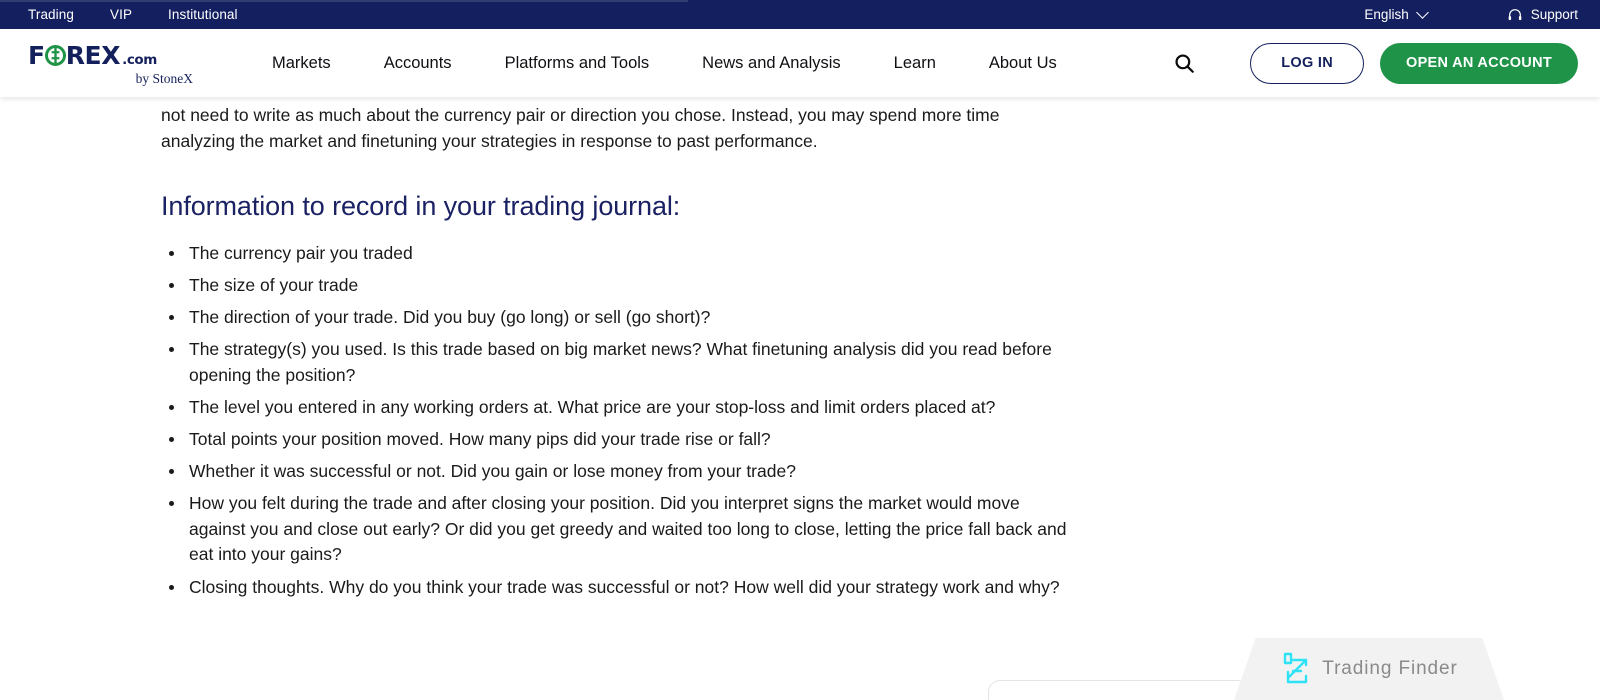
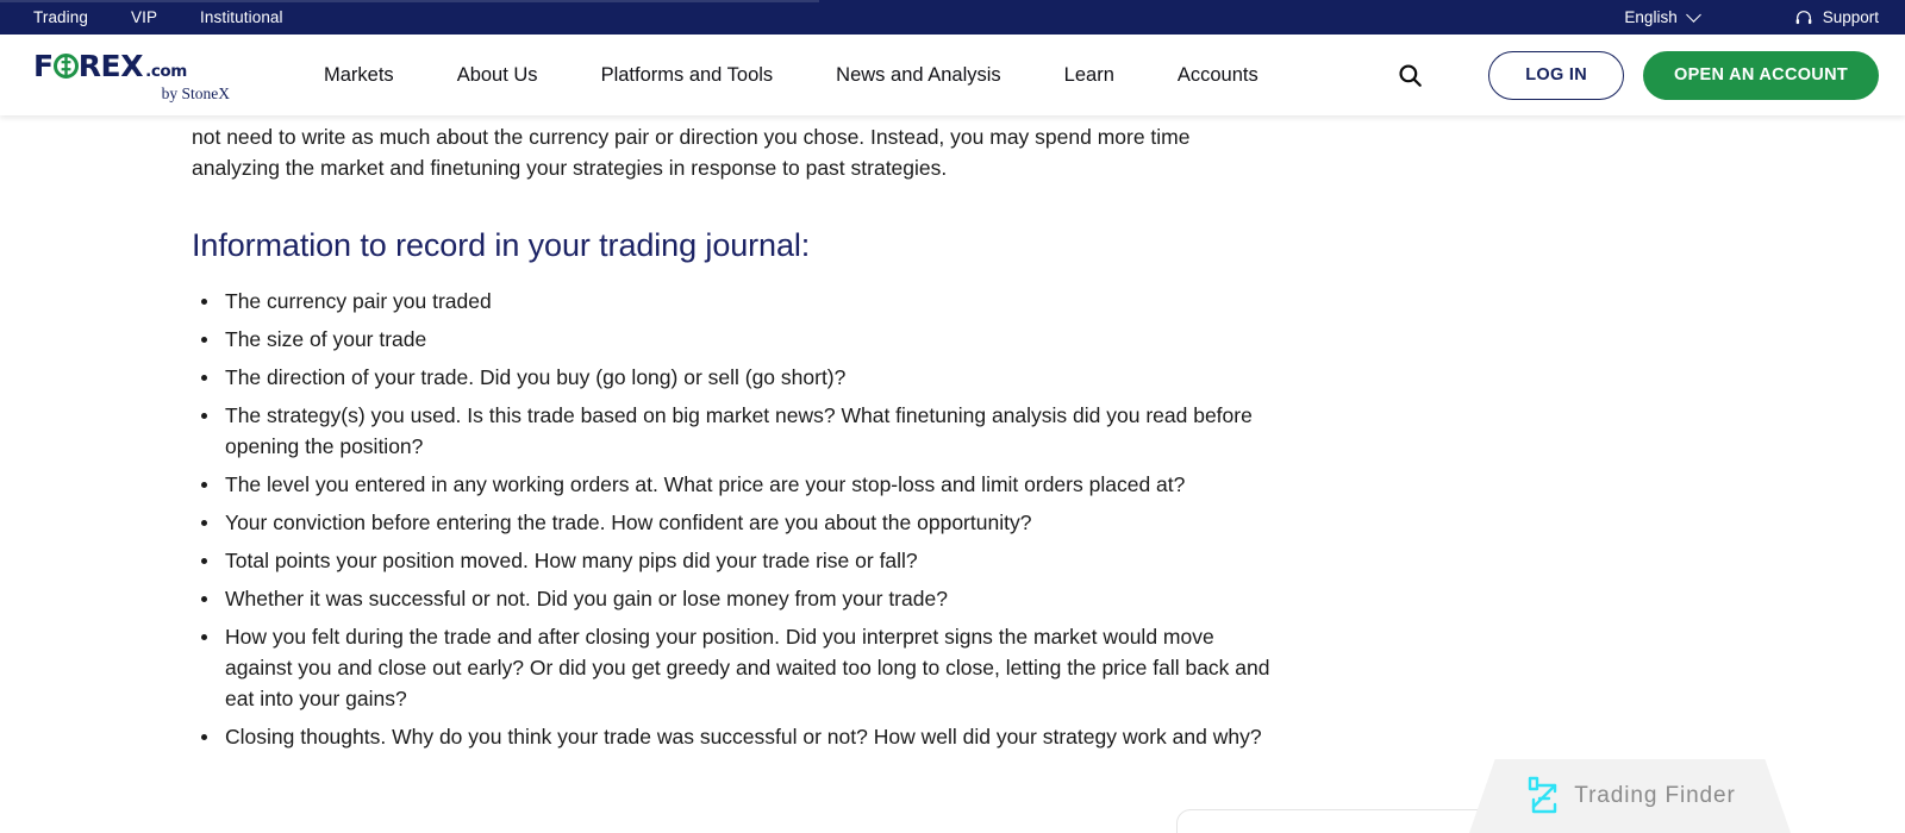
  Trading
  VIP
  Institutional
  English
  Support
  F
  REX
  .com
  by StoneX
  Markets
- Accounts
+ About Us
  Platforms and Tools
  News and Analysis
  Learn
- About Us
+ Accounts
  LOG IN
  OPEN AN ACCOUNT
- not need to write as much about the currency pair or direction you chose. Instead, you may spend more time analyzing the market and finetuning your strategies in response to past performance.
+ not need to write as much about the currency pair or direction you chose. Instead, you may spend more time analyzing the market and finetuning your strategies in response to past strategies.
  Information to record in your trading journal:
  The currency pair you traded
  The size of your trade
  The direction of your trade. Did you buy (go long) or sell (go short)?
  The strategy(s) you used. Is this trade based on big market news? What finetuning analysis did you read before opening the position?
  The level you entered in any working orders at. What price are your stop-loss and limit orders placed at?
+ Your conviction before entering the trade. How confident are you about the opportunity?
  Total points your position moved. How many pips did your trade rise or fall?
  Whether it was successful or not. Did you gain or lose money from your trade?
  How you felt during the trade and after closing your position. Did you interpret signs the market would move against you and close out early? Or did you get greedy and waited too long to close, letting the price fall back and eat into your gains?
  Closing thoughts. Why do you think your trade was successful or not? How well did your strategy work and why?
  Trading Finder
